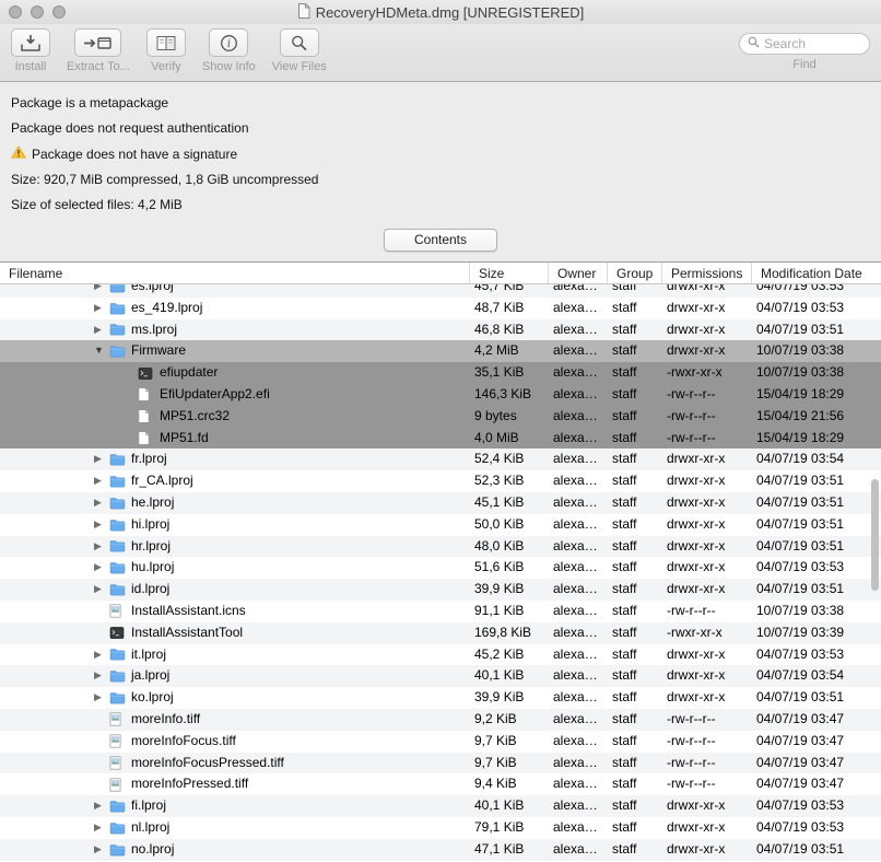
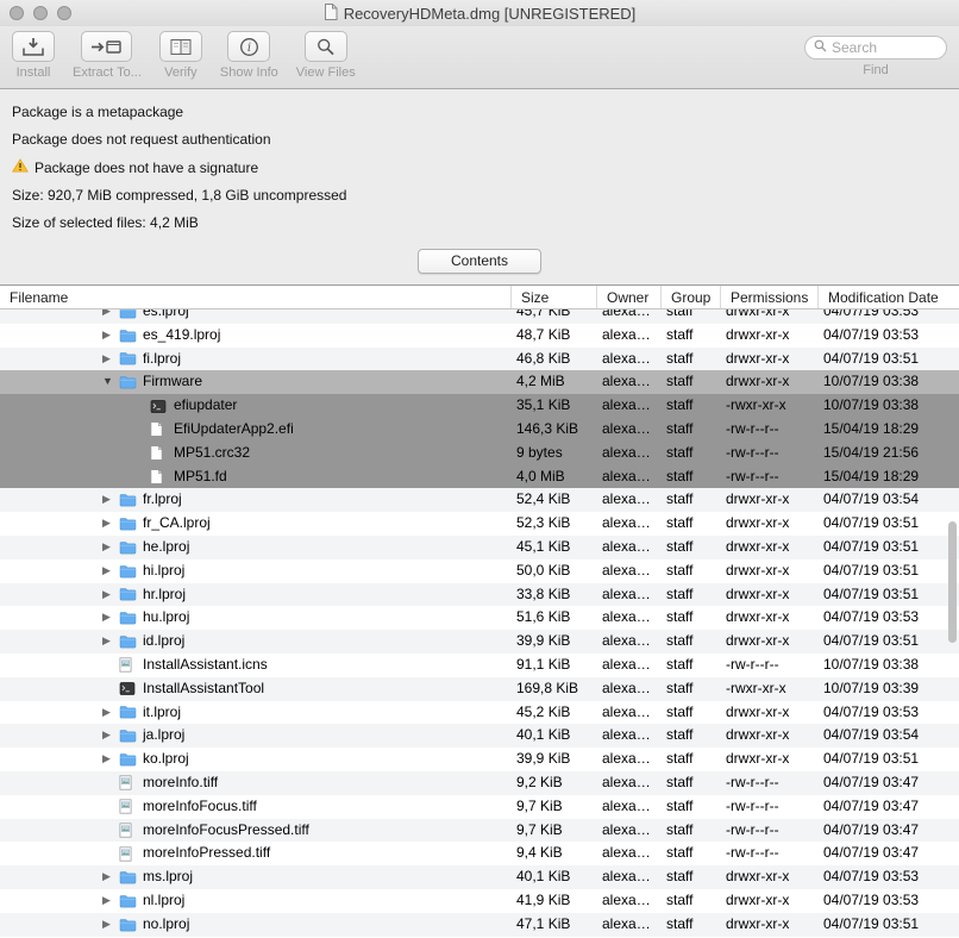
  RecoveryHDMeta.dmg [UNREGISTERED]
  Install
  Extract To...
  Verify
  i
  Show Info
  View Files
  Search
  Find
  Package is a metapackage
  Package does not request authentication
  Package does not have a signature
  Size: 920,7 MiB compressed, 1,8 GiB uncompressed
  Size of selected files: 4,2 MiB
  Contents
  Filename
  Size
  Owner
  Group
  Permissions
  Modification Date
  es.lproj
  45,7 KiB
  alexa…
  staff
  drwxr-xr-x
  04/07/19 03:53
  es_419.lproj
  48,7 KiB
  alexa…
  staff
  drwxr-xr-x
  04/07/19 03:53
- ms.lproj
+ fi.lproj
  46,8 KiB
  alexa…
  staff
  drwxr-xr-x
  04/07/19 03:51
  Firmware
  4,2 MiB
  alexa…
  staff
  drwxr-xr-x
  10/07/19 03:38
  efiupdater
  35,1 KiB
  alexa…
  staff
  -rwxr-xr-x
  10/07/19 03:38
  EfiUpdaterApp2.efi
  146,3 KiB
  alexa…
  staff
  -rw-r--r--
  15/04/19 18:29
  MP51.crc32
  9 bytes
  alexa…
  staff
  -rw-r--r--
  15/04/19 21:56
  MP51.fd
  4,0 MiB
  alexa…
  staff
  -rw-r--r--
  15/04/19 18:29
  fr.lproj
  52,4 KiB
  alexa…
  staff
  drwxr-xr-x
  04/07/19 03:54
  fr_CA.lproj
  52,3 KiB
  alexa…
  staff
  drwxr-xr-x
  04/07/19 03:51
  he.lproj
  45,1 KiB
  alexa…
  staff
  drwxr-xr-x
  04/07/19 03:51
  hi.lproj
  50,0 KiB
  alexa…
  staff
  drwxr-xr-x
  04/07/19 03:51
  hr.lproj
- 48,0 KiB
+ 33,8 KiB
  alexa…
  staff
  drwxr-xr-x
  04/07/19 03:51
  hu.lproj
  51,6 KiB
  alexa…
  staff
  drwxr-xr-x
  04/07/19 03:53
  id.lproj
  39,9 KiB
  alexa…
  staff
  drwxr-xr-x
  04/07/19 03:51
  InstallAssistant.icns
  91,1 KiB
  alexa…
  staff
  -rw-r--r--
  10/07/19 03:38
  InstallAssistantTool
  169,8 KiB
  alexa…
  staff
  -rwxr-xr-x
  10/07/19 03:39
  it.lproj
  45,2 KiB
  alexa…
  staff
  drwxr-xr-x
  04/07/19 03:53
  ja.lproj
  40,1 KiB
  alexa…
  staff
  drwxr-xr-x
  04/07/19 03:54
  ko.lproj
  39,9 KiB
  alexa…
  staff
  drwxr-xr-x
  04/07/19 03:51
  moreInfo.tiff
  9,2 KiB
  alexa…
  staff
  -rw-r--r--
  04/07/19 03:47
  moreInfoFocus.tiff
  9,7 KiB
  alexa…
  staff
  -rw-r--r--
  04/07/19 03:47
  moreInfoFocusPressed.tiff
  9,7 KiB
  alexa…
  staff
  -rw-r--r--
  04/07/19 03:47
  moreInfoPressed.tiff
  9,4 KiB
  alexa…
  staff
  -rw-r--r--
  04/07/19 03:47
- fi.lproj
+ ms.lproj
  40,1 KiB
  alexa…
  staff
  drwxr-xr-x
  04/07/19 03:53
  nl.lproj
- 79,1 KiB
+ 41,9 KiB
  alexa…
  staff
  drwxr-xr-x
  04/07/19 03:53
  no.lproj
  47,1 KiB
  alexa…
  staff
  drwxr-xr-x
  04/07/19 03:51
